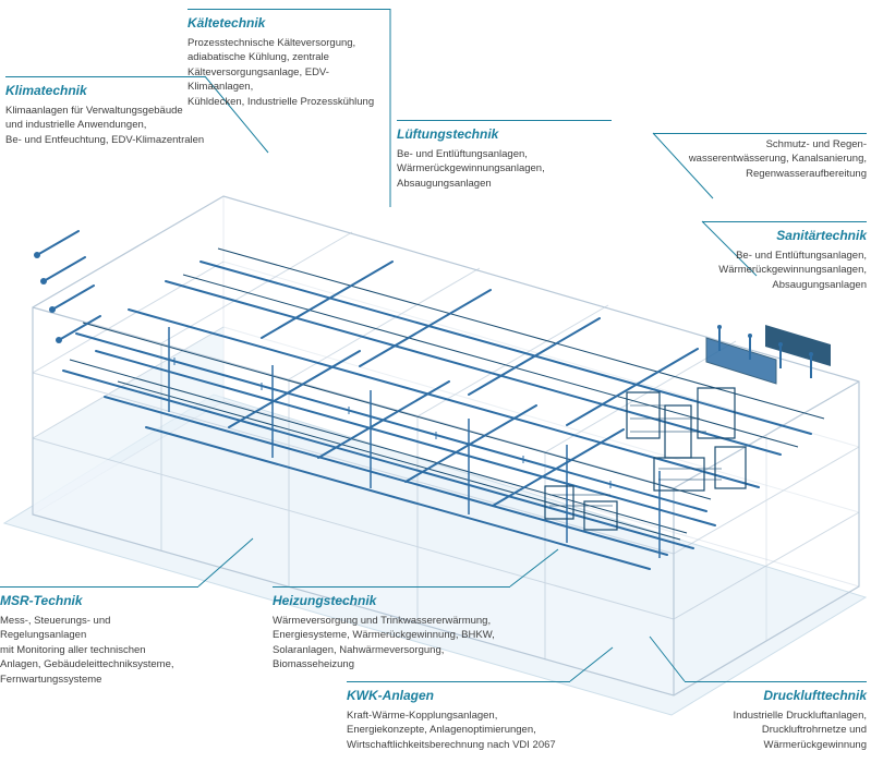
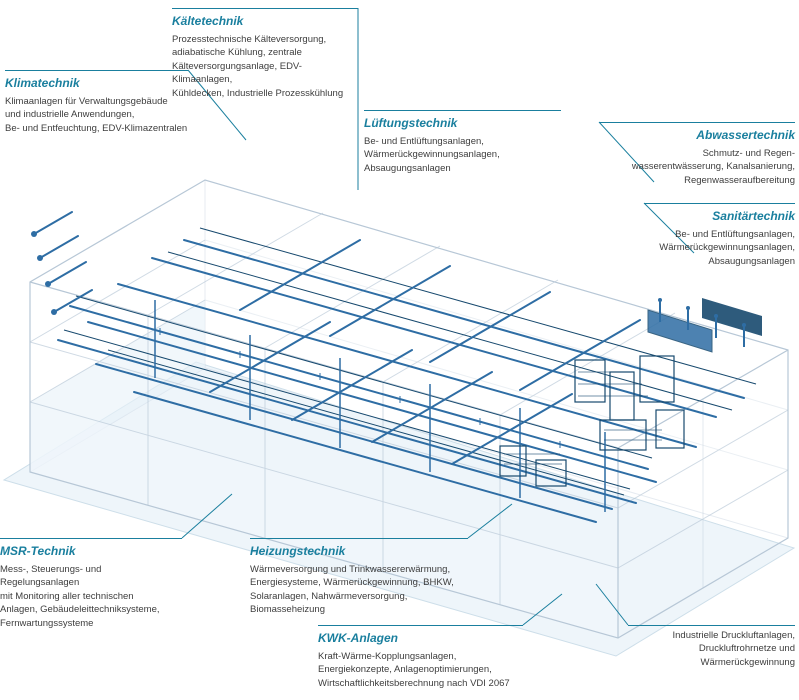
  Kältetechnik
  Prozesstechnische Kälteversorgung,
  adiabatische Kühlung, zentrale
  Kälteversorgungsanlage, EDV-Klimaanlagen,
  Kühldecken, Industrielle Prozesskühlung
  Klimatechnik
  Klimaanlagen für Verwaltungsgebäude
  und industrielle Anwendungen,
  Be- und Entfeuchtung, EDV-Klimazentralen
  Lüftungstechnik
  Be- und Entlüftungsanlagen,
  Wärmerückgewinnungsanlagen,
  Absaugungsanlagen
+ Abwassertechnik
  Schmutz- und Regen-
  wasserentwässerung, Kanalsanierung,
  Regenwasseraufbereitung
  Sanitärtechnik
  Be- und Entlüftungsanlagen,
  Wärmerückgewinnungsanlagen,
  Absaugungsanlagen
  MSR-Technik
  Mess-, Steuerungs- und Regelungsanlagen
  mit Monitoring aller technischen
  Anlagen, Gebäudeleittechniksysteme,
  Fernwartungssysteme
  Heizungstechnik
  Wärmeversorgung und Trinkwassererwärmung,
  Energiesysteme, Wärmerückgewinnung, BHKW,
  Solaranlagen, Nahwärmeversorgung, Biomasseheizung
  KWK-Anlagen
  Kraft-Wärme-Kopplungsanlagen,
  Energiekonzepte, Anlagenoptimierungen,
  Wirtschaftlichkeitsberechnung nach VDI 2067
- Drucklufttechnik
  Industrielle Druckluftanlagen,
  Druckluftrohrnetze und
  Wärmerückgewinnung
